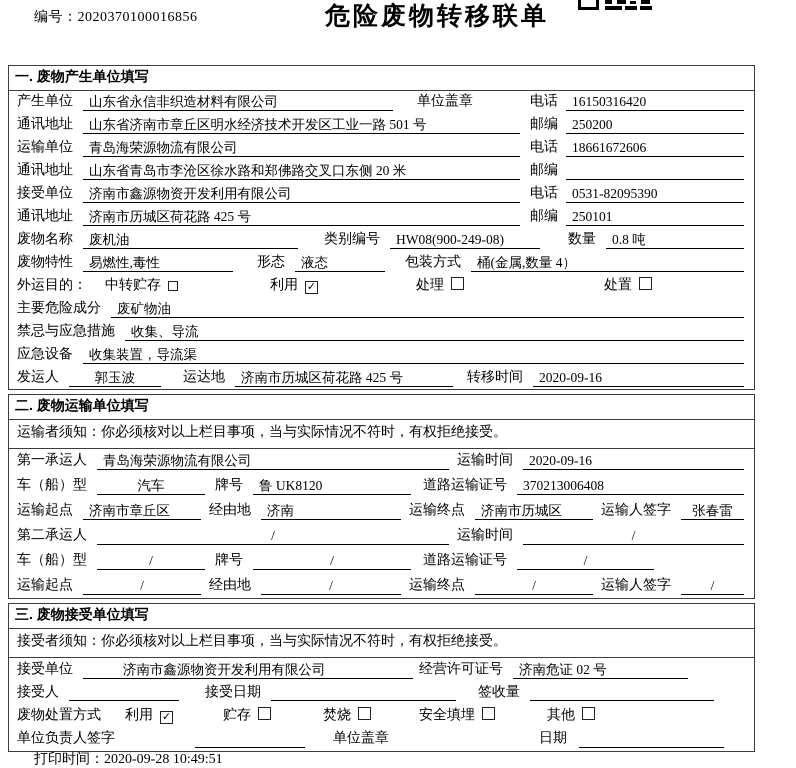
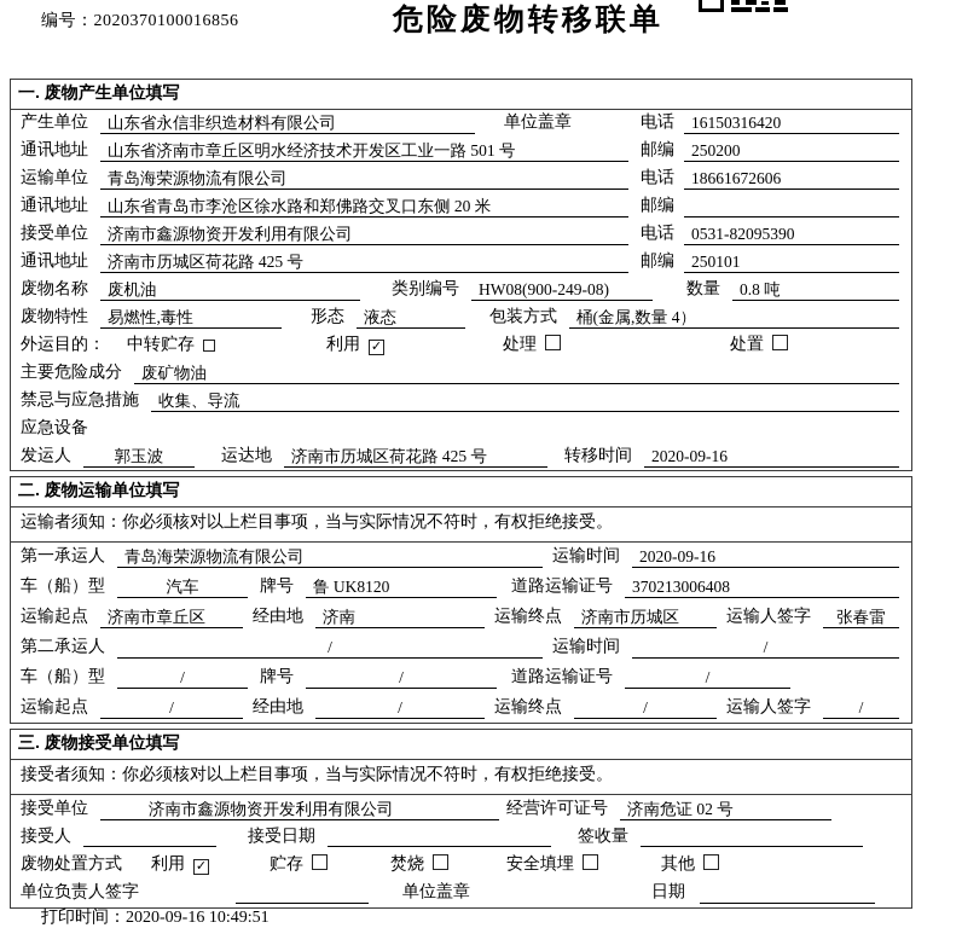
  编号：2020370100016856
  危险废物转移联单
  一. 废物产生单位填写
  产生单位
  山东省永信非织造材料有限公司
  单位盖章
  电话
  16150316420
  通讯地址
  山东省济南市章丘区明水经济技术开发区工业一路 501 号
  邮编
  250200
  运输单位
  青岛海荣源物流有限公司
  电话
  18661672606
  通讯地址
  山东省青岛市李沧区徐水路和郑佛路交叉口东侧 20 米
  邮编
  接受单位
  济南市鑫源物资开发利用有限公司
  电话
  0531-82095390
  通讯地址
  济南市历城区荷花路 425 号
  邮编
  250101
  废物名称
  废机油
  类别编号
  HW08(900-249-08)
  数量
  0.8 吨
  废物特性
  易燃性,毒性
  形态
  液态
  包装方式
  桶(金属,数量 4）
  外运目的：
  中转贮存
  利用 ✓
  处理
  处置
  主要危险成分
  废矿物油
  禁忌与应急措施
  收集、导流
  应急设备
- 收集装置，导流渠
  发运人
  郭玉波
  运达地
  济南市历城区荷花路 425 号
  转移时间
  2020-09-16
  二. 废物运输单位填写
  运输者须知：你必须核对以上栏目事项，当与实际情况不符时，有权拒绝接受。
  第一承运人
  青岛海荣源物流有限公司
  运输时间
  2020-09-16
  车（船）型
  汽车
  牌号
  鲁 UK8120
  道路运输证号
  370213006408
  运输起点
  济南市章丘区
  经由地
  济南
  运输终点
  济南市历城区
  运输人签字
  张春雷
  第二承运人
  /
  运输时间
  /
  车（船）型
  /
  牌号
  /
  道路运输证号
  /
  运输起点
  /
  经由地
  /
  运输终点
  /
  运输人签字
  /
  三. 废物接受单位填写
  接受者须知：你必须核对以上栏目事项，当与实际情况不符时，有权拒绝接受。
  接受单位
  济南市鑫源物资开发利用有限公司
  经营许可证号
  济南危证 02 号
  接受人
  接受日期
  签收量
  废物处置方式
  利用 ✓
  贮存
  焚烧
  安全填埋
  其他
  单位负责人签字
  单位盖章
  日期
- 打印时间：2020-09-28 10:49:51
+ 打印时间：2020-09-16 10:49:51
